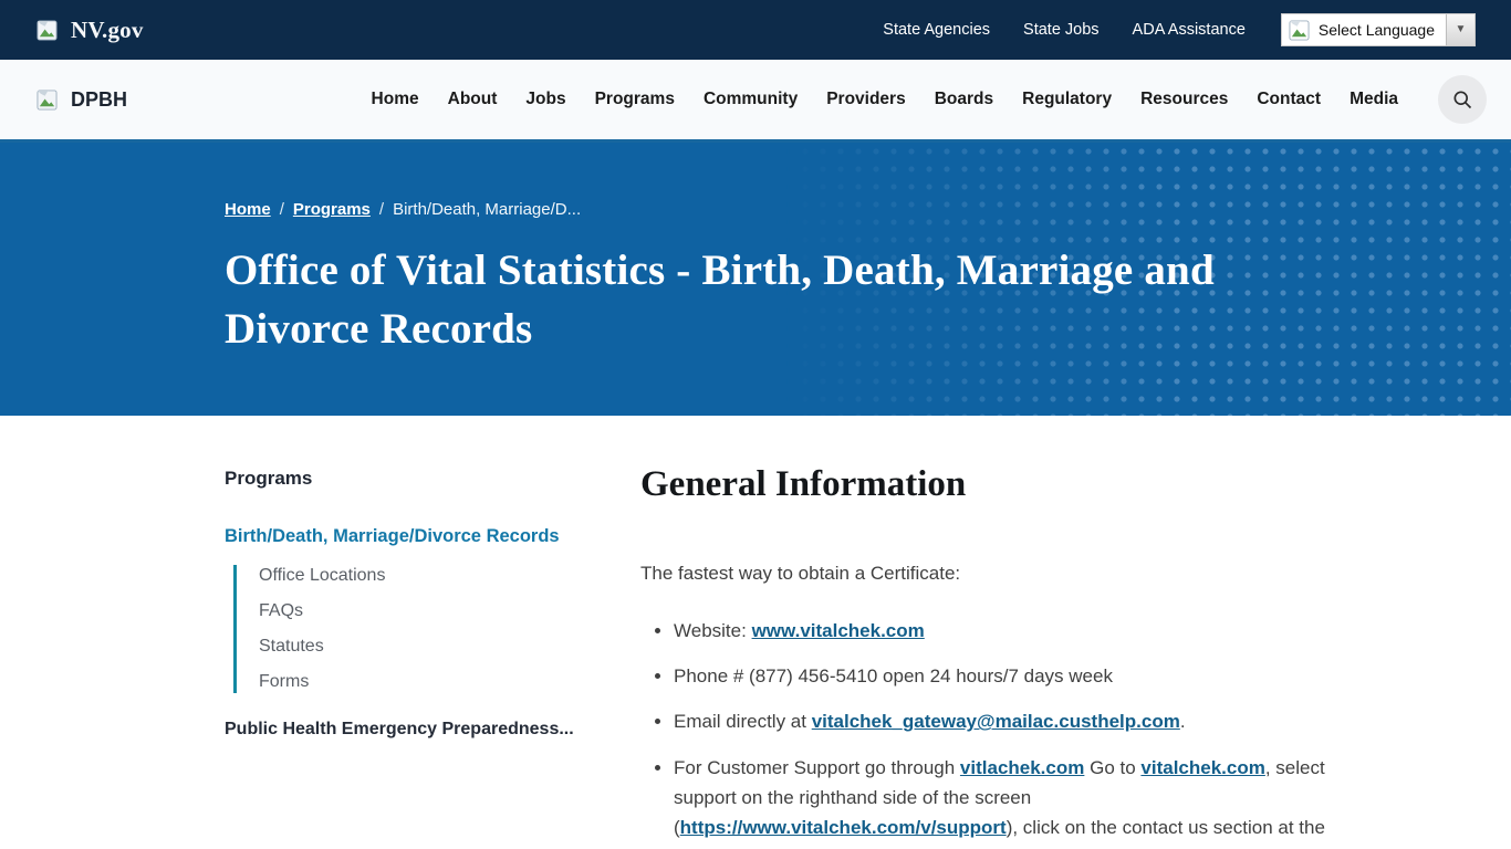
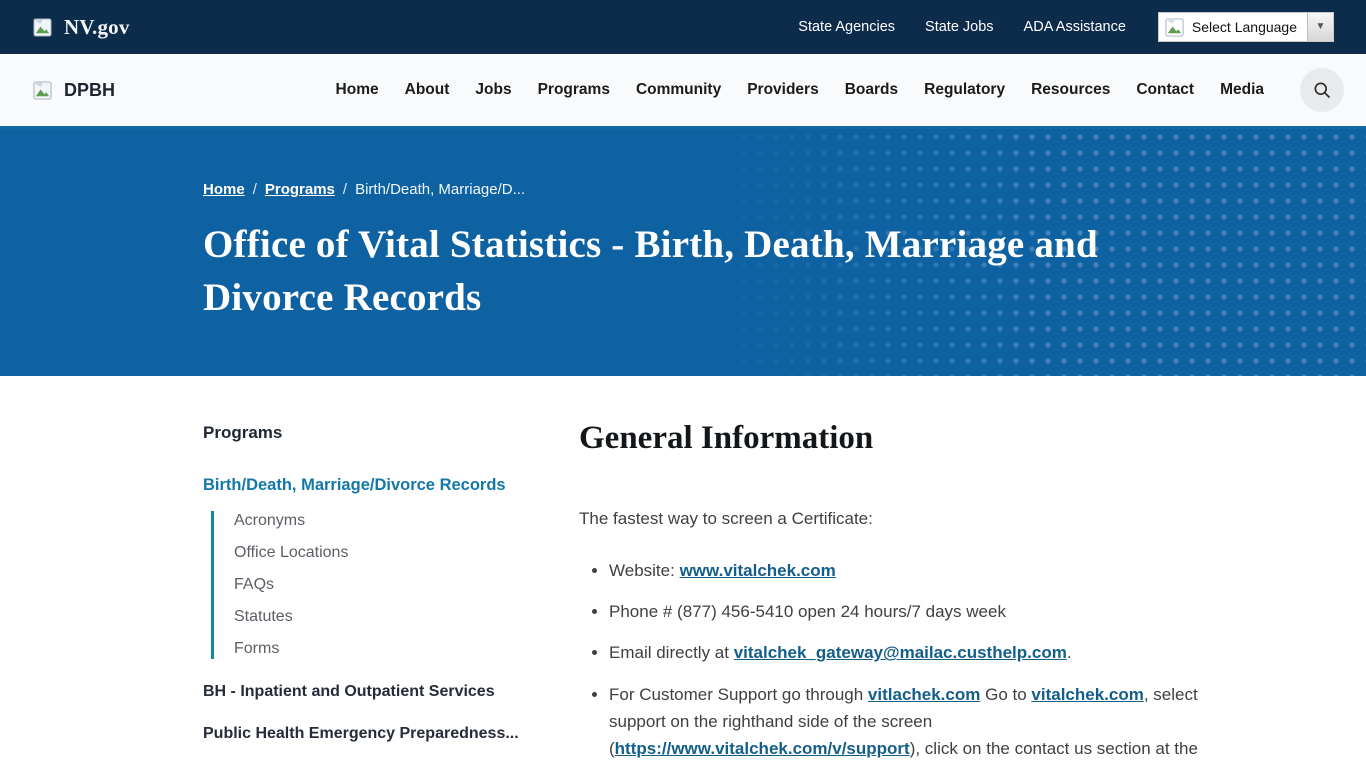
  NV.gov
  State Agencies
  State Jobs
  ADA Assistance
  Select Language
  ▼
  DPBH
  Home
  About
  Jobs
  Programs
  Community
  Providers
  Boards
  Regulatory
  Resources
  Contact
  Media
  Home
  /
  Programs
  /
  Birth/Death, Marriage/D...
  Office of Vital Statistics - Birth, Death, Marriage and Divorce Records
  Programs
  Birth/Death, Marriage/Divorce Records
+ Acronyms
  Office Locations
  FAQs
  Statutes
  Forms
+ BH - Inpatient and Outpatient Services
  Public Health Emergency Preparedness...
  General Information
- The fastest way to obtain a Certificate:
+ The fastest way to screen a Certificate:
  Website: www.vitalchek.com
  Phone # (877) 456-5410 open 24 hours/7 days week
  Email directly at vitalchek_gateway@mailac.custhelp.com.
  For Customer Support go through vitlachek.com Go to vitalchek.com, select support on the righthand side of the screen (https://www.vitalchek.com/v/support), click on the contact us section at the
